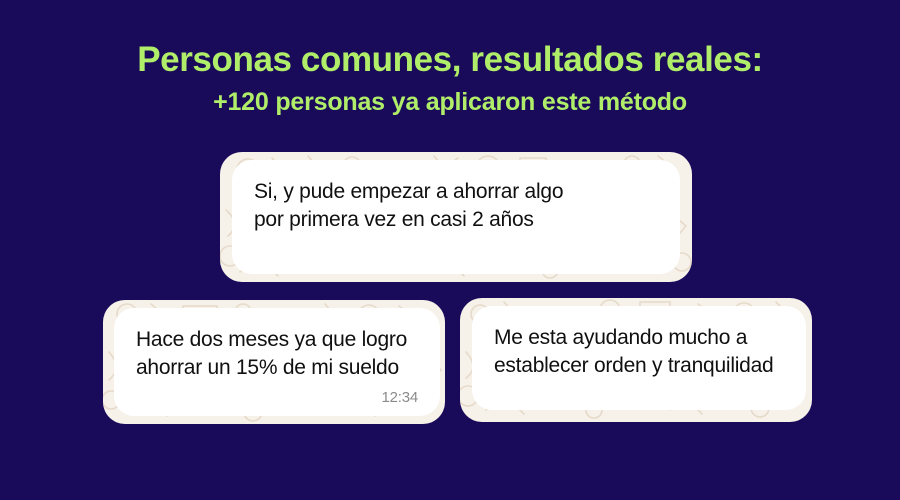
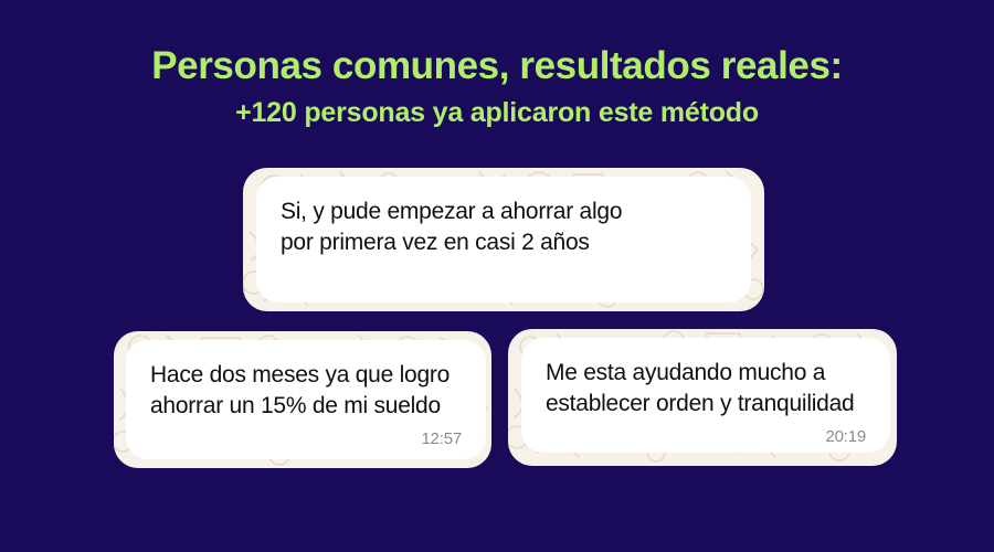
  Personas comunes, resultados reales:
  +120 personas ya aplicaron este método
  Si, y pude empezar a ahorrar algo
  por primera vez en casi 2 años
  Hace dos meses ya que logro
  ahorrar un 15% de mi sueldo
- 12:34
+ 12:57
  Me esta ayudando mucho a
  establecer orden y tranquilidad
+ 20:19
